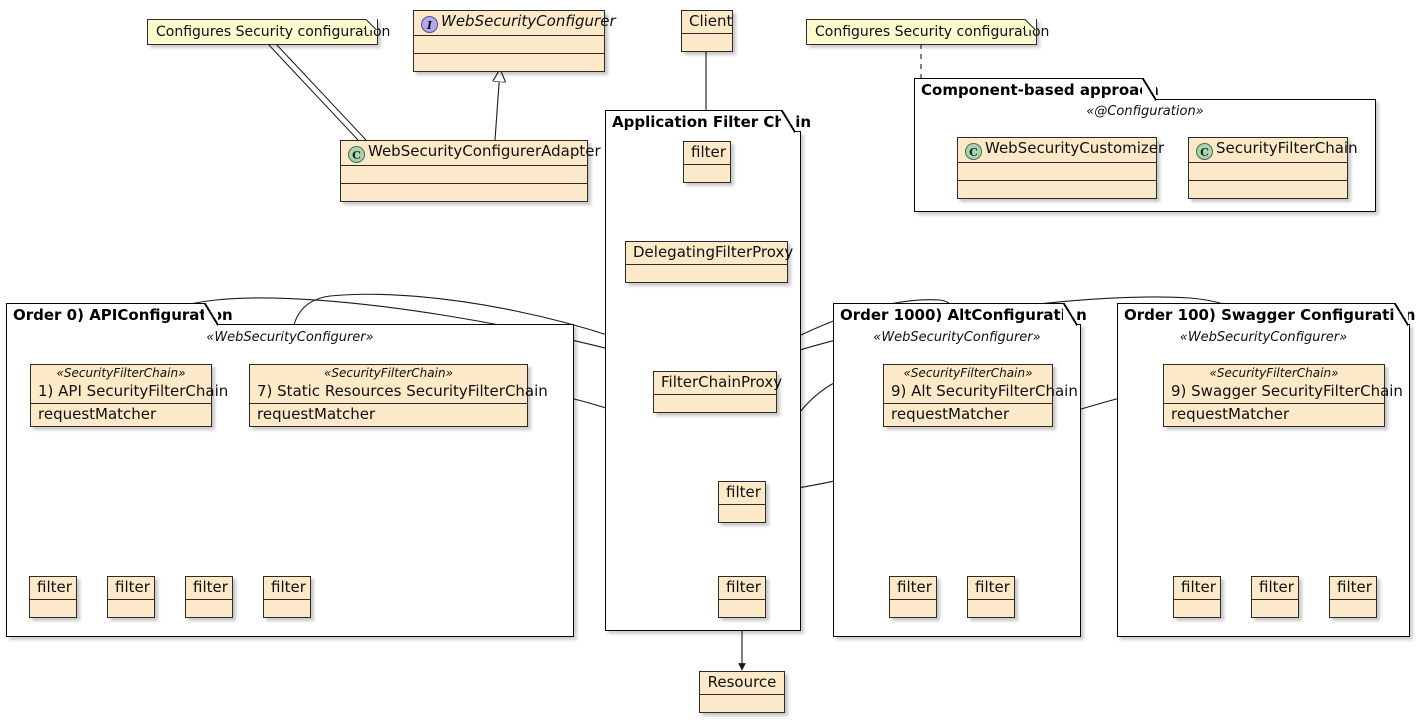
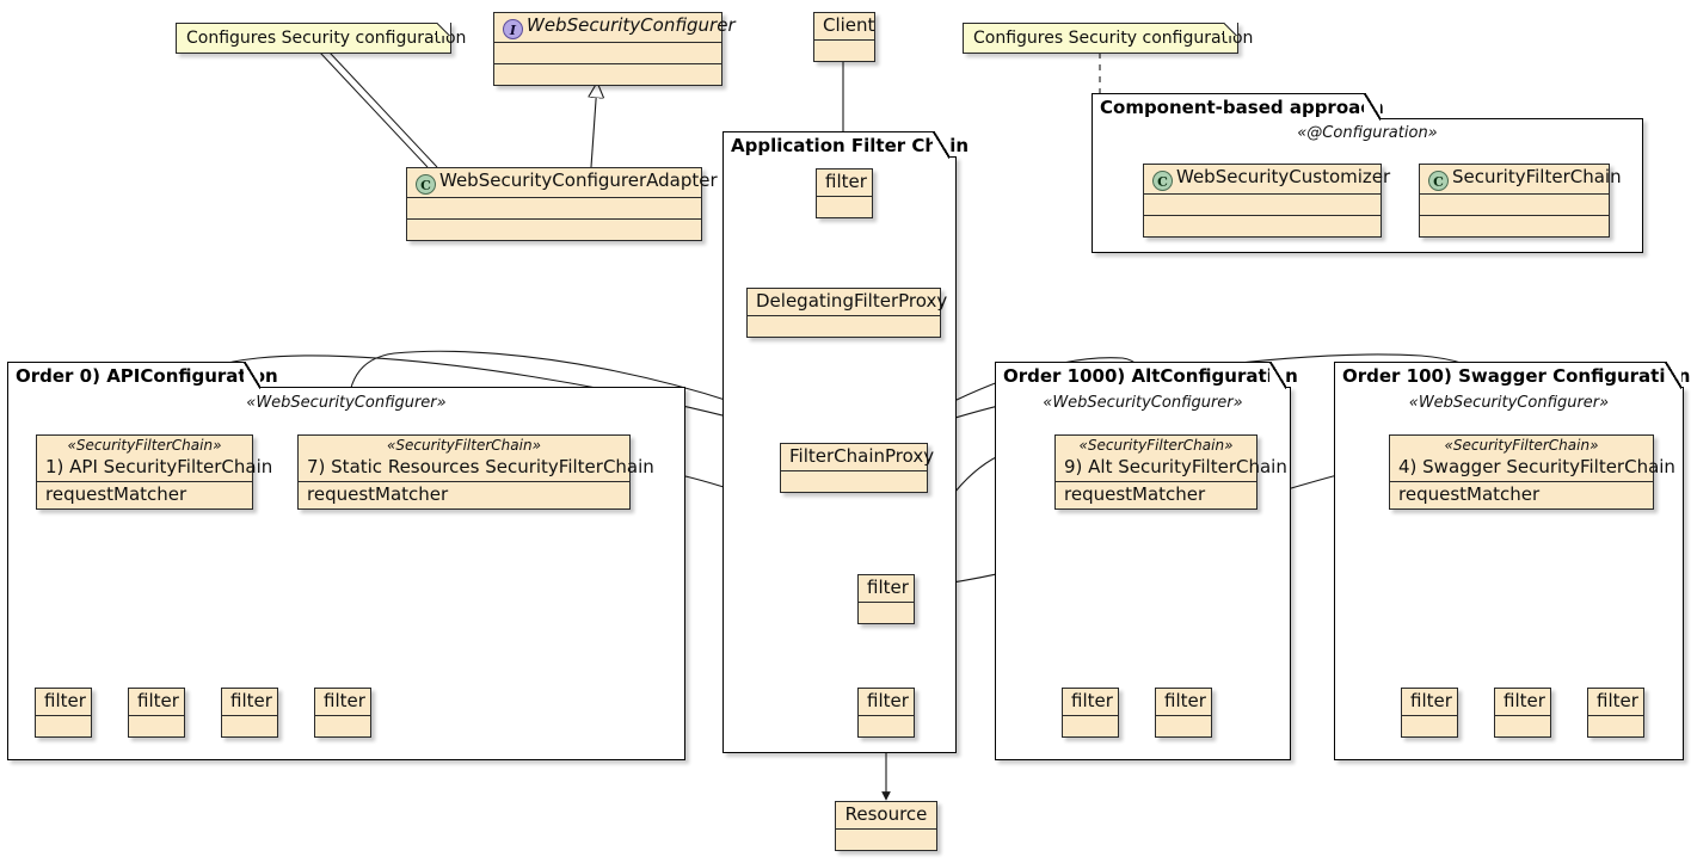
  Configures Security configuration
  Configures Security configuration
  I WebSecurityConfigurer
  C WebSecurityConfigurerAdapter
  Client
  Resource
  Component-based approa
  «@Configuration»
  C WebSecurityCustomizer
  C SecurityFilterChain
  Application Filter Chin
  filter
  DelegatingFilterProxy
  FilterChainProxy
  filter
  filter
  Order 0) APIConfiguratn
  «WebSecurityConfigurer»
  «SecurityFilterChain»
  1) API SecurityFilterChain
  requestMatcher
  «SecurityFilterChain»
  7) Static Resources SecurityFilterChain
  requestMatcher
  filter
  filter
  filter
  filter
  Order 1000) AltConfiguratn
  «WebSecurityConfigurer»
  «SecurityFilterChain»
  9) Alt SecurityFilterChain
  requestMatcher
  filter
  filter
  Order 100) Swagger Configuratin
  «WebSecurityConfigurer»
  «SecurityFilterChain»
- 9) Swagger SecurityFilterChain
+ 4) Swagger SecurityFilterChain
  requestMatcher
  filter
  filter
  filter
